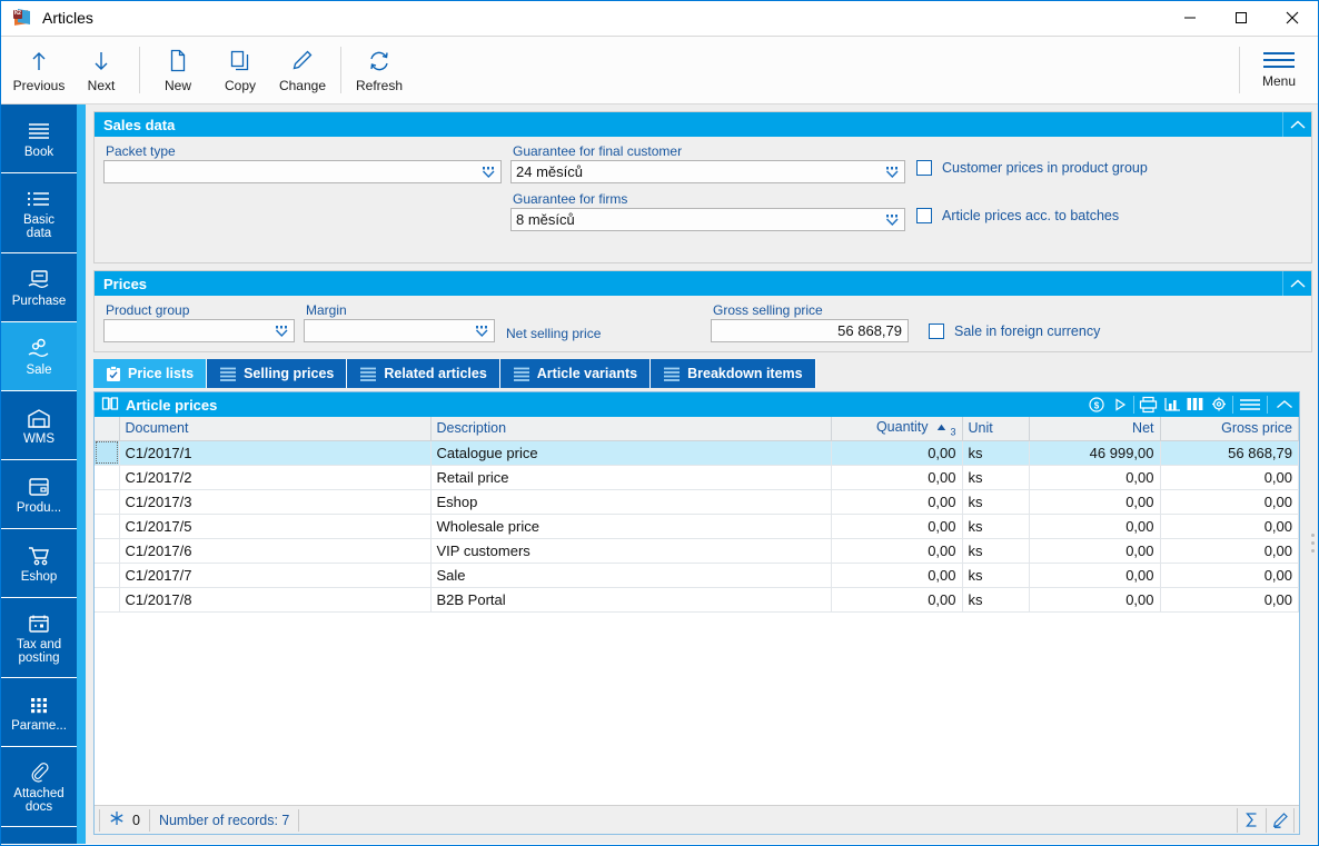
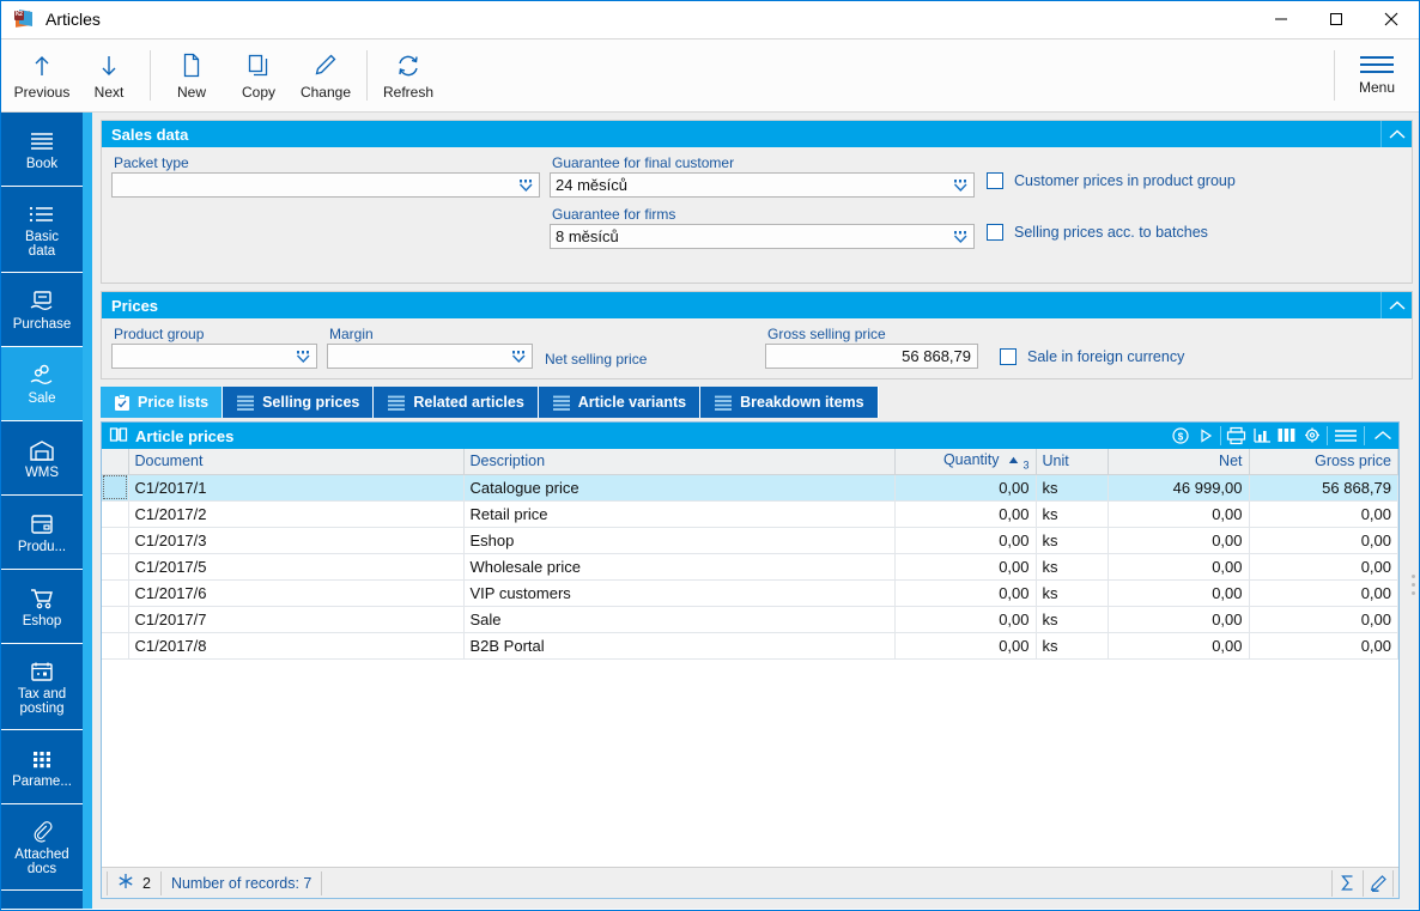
  Articles
  Previous
  Next
  New
  Copy
  Change
  Refresh
  Menu
  Book
  Basic
  data
  Purchase
  Sale
  WMS
  Produ...
  Eshop
  Tax and
  posting
  Parame...
  Attached
  docs
  Sales data
  Packet type
  Guarantee for final customer
  24 měsíců
  Guarantee for firms
  8 měsíců
  Customer prices in product group
- Article prices acc. to batches
+ Selling prices acc. to batches
  Prices
  Product group
  Margin
  Net selling price
  Gross selling price
  56 868,79
  Sale in foreign currency
  Price lists
  Selling prices
  Related articles
  Article variants
  Breakdown items
  Article prices
  $
  	Document	Description	Quantity 3	Unit	Net	Gross price
  	C1/2017/1	Catalogue price	0,00	ks	46 999,00	56 868,79
  	C1/2017/2	Retail price	0,00	ks	0,00	0,00
  	C1/2017/3	Eshop	0,00	ks	0,00	0,00
  	C1/2017/5	Wholesale price	0,00	ks	0,00	0,00
  	C1/2017/6	VIP customers	0,00	ks	0,00	0,00
  	C1/2017/7	Sale	0,00	ks	0,00	0,00
  	C1/2017/8	B2B Portal	0,00	ks	0,00	0,00
- 0
+ 2
  Number of records: 7
